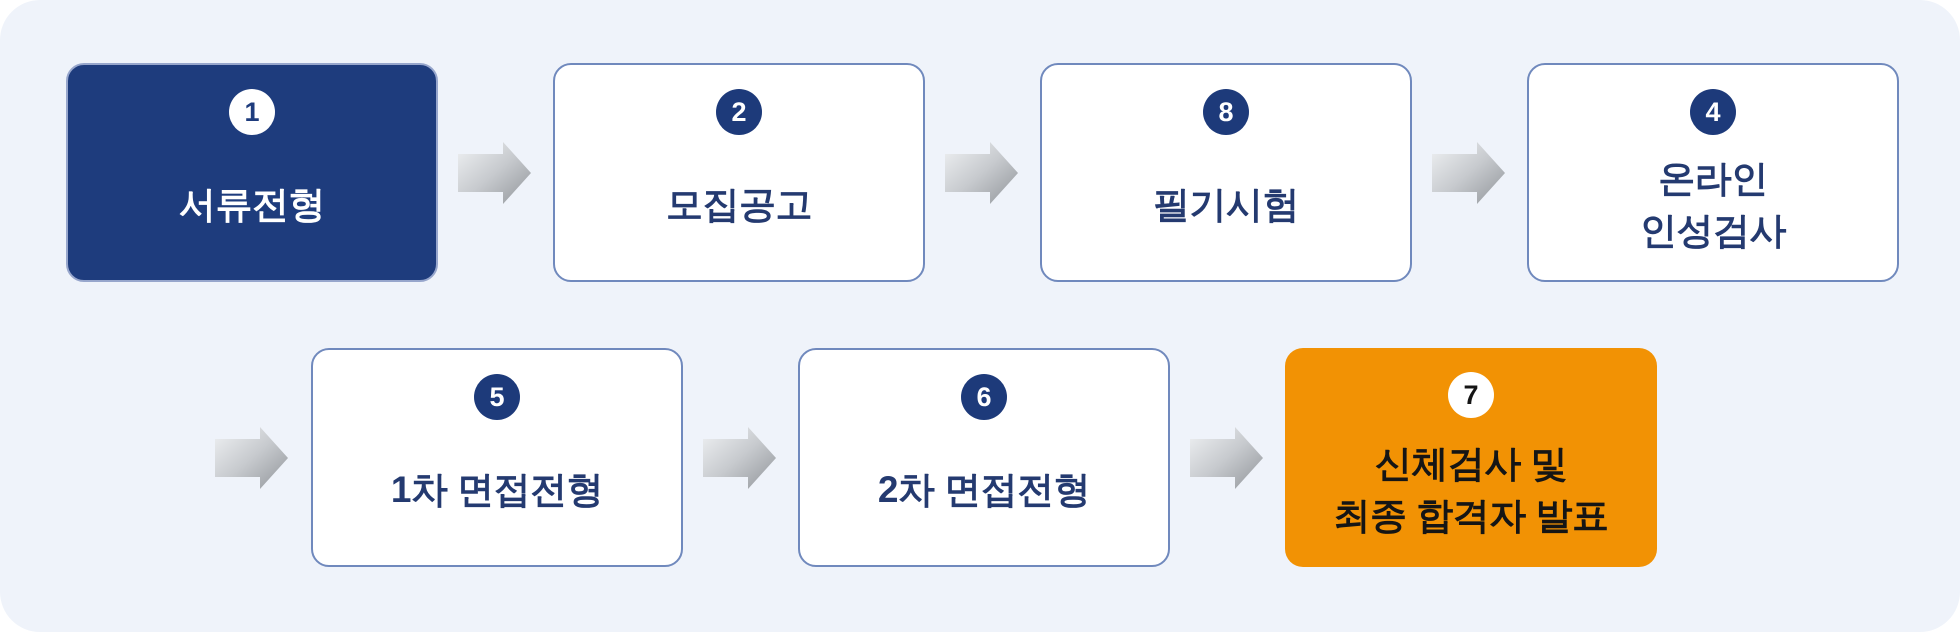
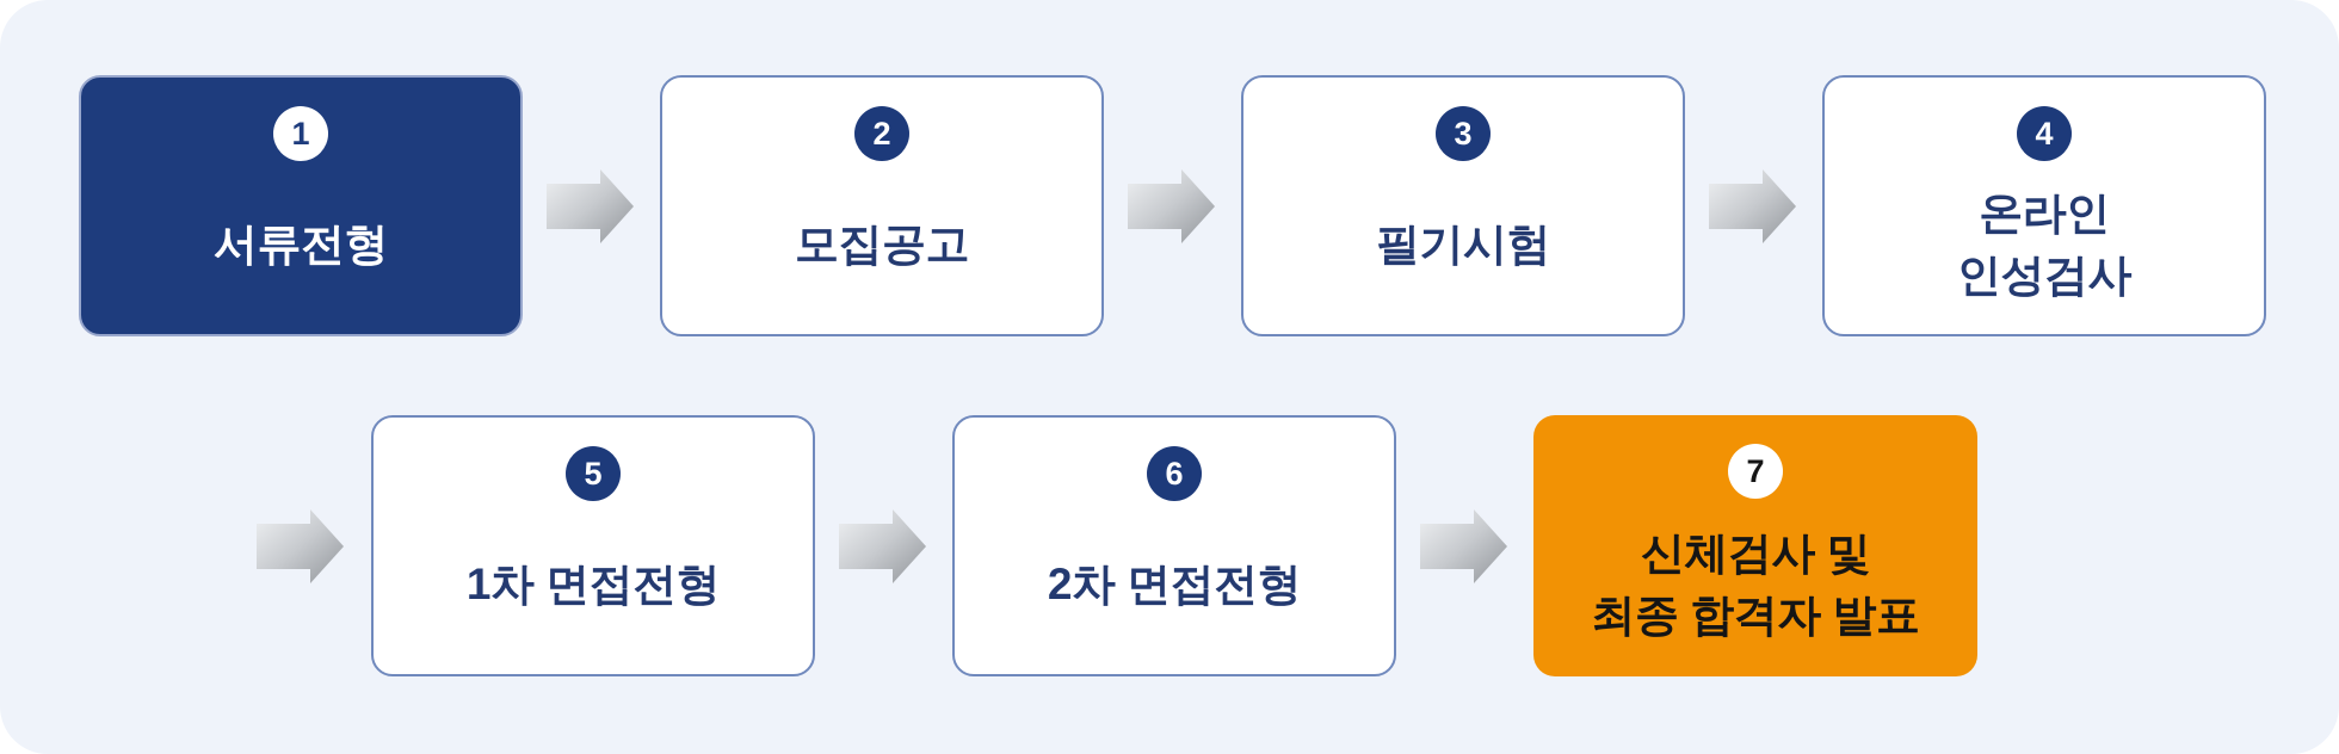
  1
  서류전형
  2
  모집공고
- 8
+ 3
  필기시험
  4
  온라인
  인성검사
  5
  1차 면접전형
  6
  2차 면접전형
  7
  신체검사 및
  최종 합격자 발표
